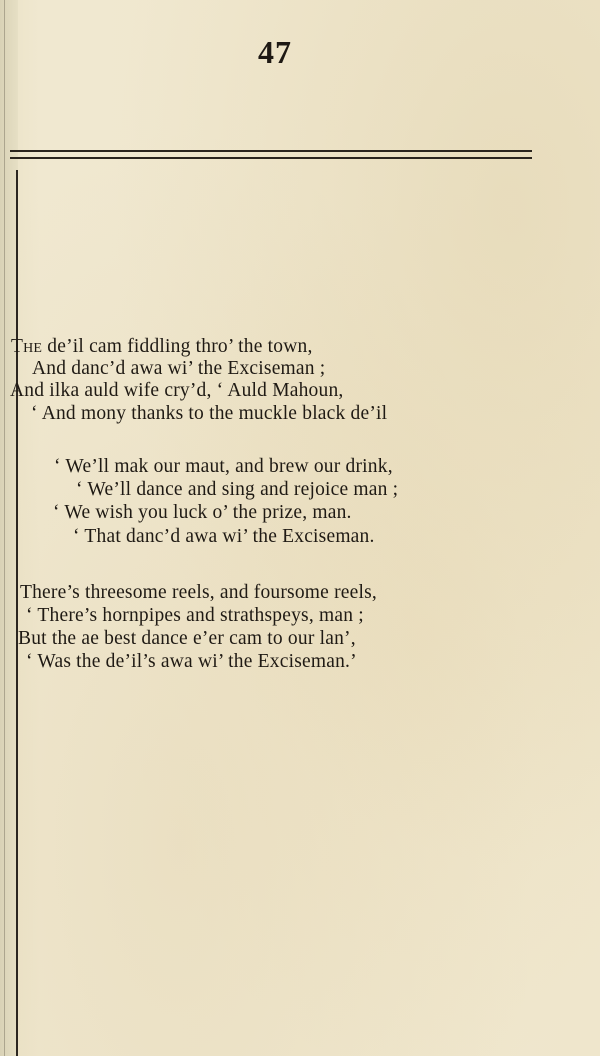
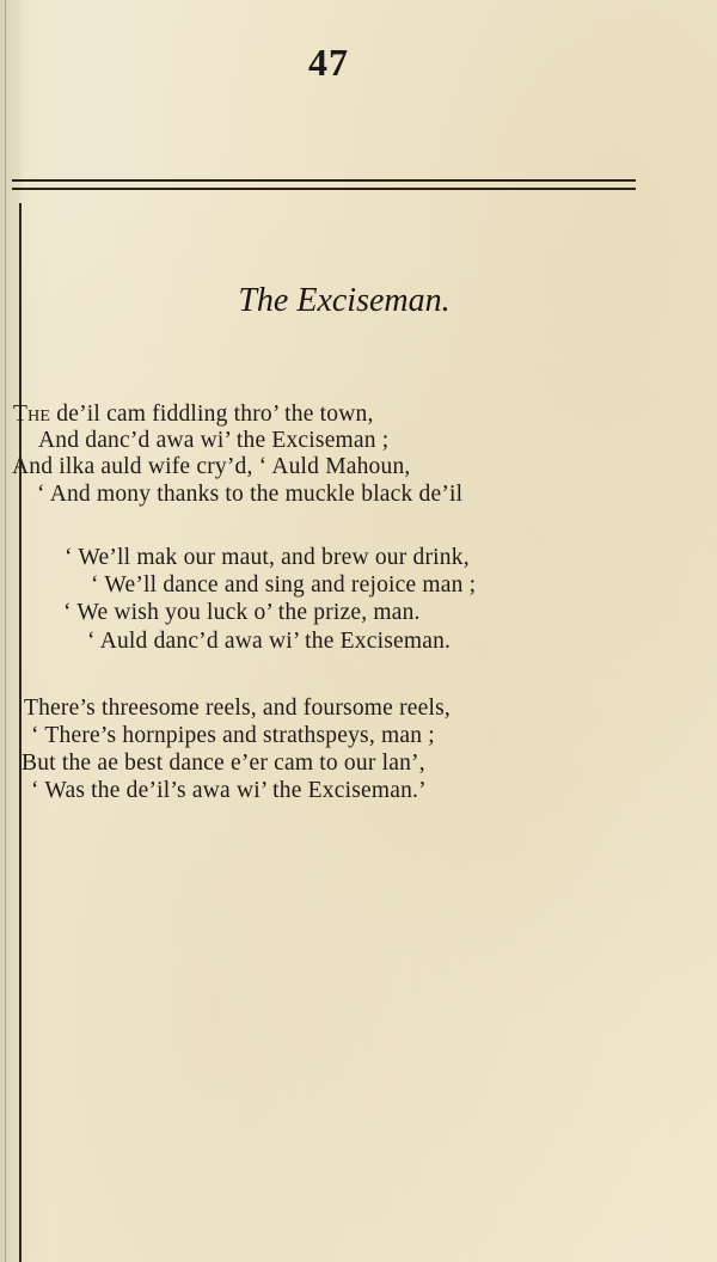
  47
+ The Exciseman.
  The de’il cam fiddling thro’ the town,
  And danc’d awa wi’ the Exciseman ;
  And ilka auld wife cry’d, ‘ Auld Mahoun,
  ‘ And mony thanks to the muckle black de’il
  ‘ We’ll mak our maut, and brew our drink,
  ‘ We’ll dance and sing and rejoice man ;
  ‘ We wish you luck o’ the prize, man.
- ‘ That danc’d awa wi’ the Exciseman.
+ ‘ Auld danc’d awa wi’ the Exciseman.
  There’s threesome reels, and foursome reels,
  ‘ There’s hornpipes and strathspeys, man ;
  But the ae best dance e’er cam to our lan’,
  ‘ Was the de’il’s awa wi’ the Exciseman.’
